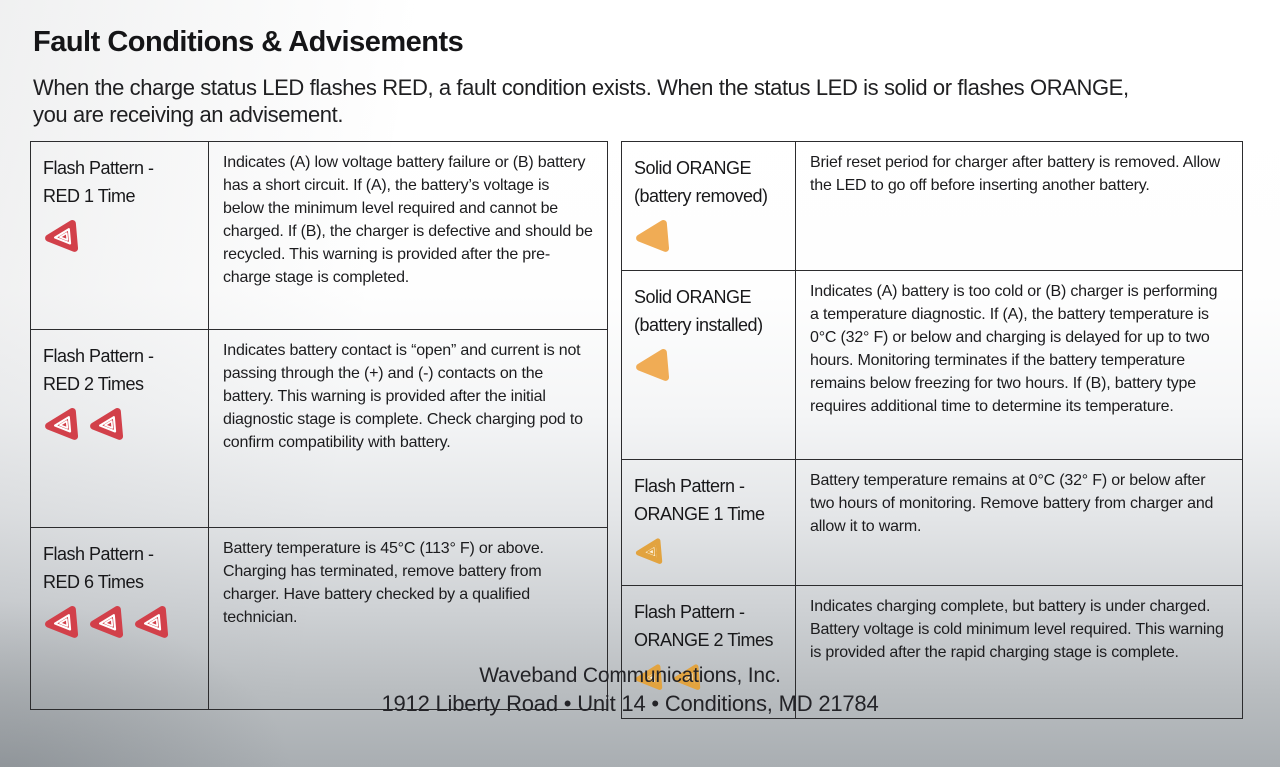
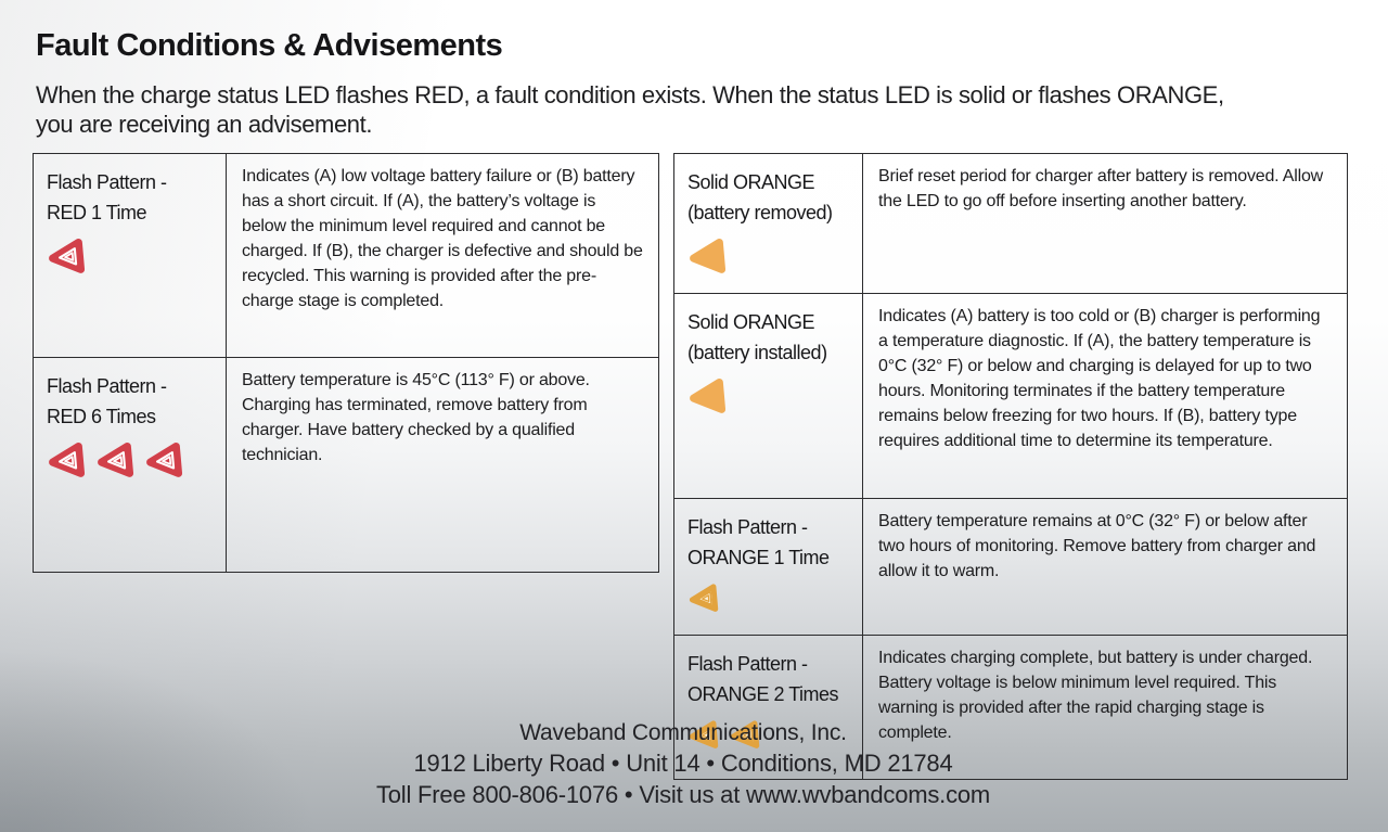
  Fault Conditions & Advisements
  When the charge status LED flashes RED, a fault condition exists. When the status LED is solid or flashes ORANGE,
  you are receiving an advisement.
  Flash Pattern - RED 1 Time	Indicates (A) low voltage battery failure or (B) battery has a short circuit. If (A), the battery’s voltage is below the minimum level required and cannot be charged. If (B), the charger is defective and should be recycled. This warning is provided after the pre-charge stage is completed.
- Flash Pattern - RED 2 Times	Indicates battery contact is “open” and current is not passing through the (+) and (-) contacts on the battery. This warning is provided after the initial diagnostic stage is complete. Check charging pod to confirm compatibility with battery.
  Flash Pattern - RED 6 Times	Battery temperature is 45°C (113° F) or above. Charging has terminated, remove battery from charger. Have battery checked by a qualified technician.
  Solid ORANGE (battery removed)	Brief reset period for charger after battery is removed. Allow the LED to go off before inserting another battery.
  Solid ORANGE (battery installed)	Indicates (A) battery is too cold or (B) charger is performing a temperature diagnostic. If (A), the battery temperature is 0°C (32° F) or below and charging is delayed for up to two hours. Monitoring terminates if the battery temperature remains below freezing for two hours. If (B), battery type requires additional time to determine its temperature.
  Flash Pattern - ORANGE 1 Time	Battery temperature remains at 0°C (32° F) or below after two hours of monitoring. Remove battery from charger and allow it to warm.
- Flash Pattern - ORANGE 2 Times	Indicates charging complete, but battery is under charged. Battery voltage is cold minimum level required. This warning is provided after the rapid charging stage is complete.
+ Flash Pattern - ORANGE 2 Times	Indicates charging complete, but battery is under charged. Battery voltage is below minimum level required. This warning is provided after the rapid charging stage is complete.
  Waveband Communications, Inc.
  1912 Liberty Road • Unit 14 • Conditions, MD 21784
+ Toll Free 800-806-1076 • Visit us at www.wvbandcoms.com
